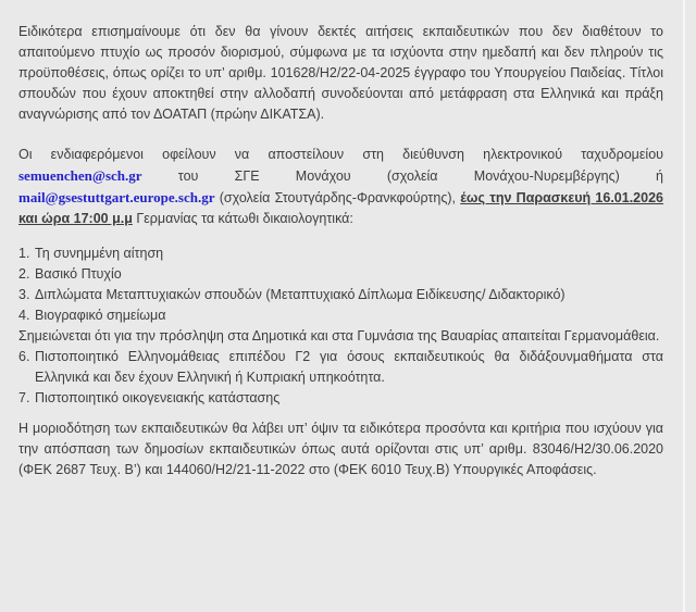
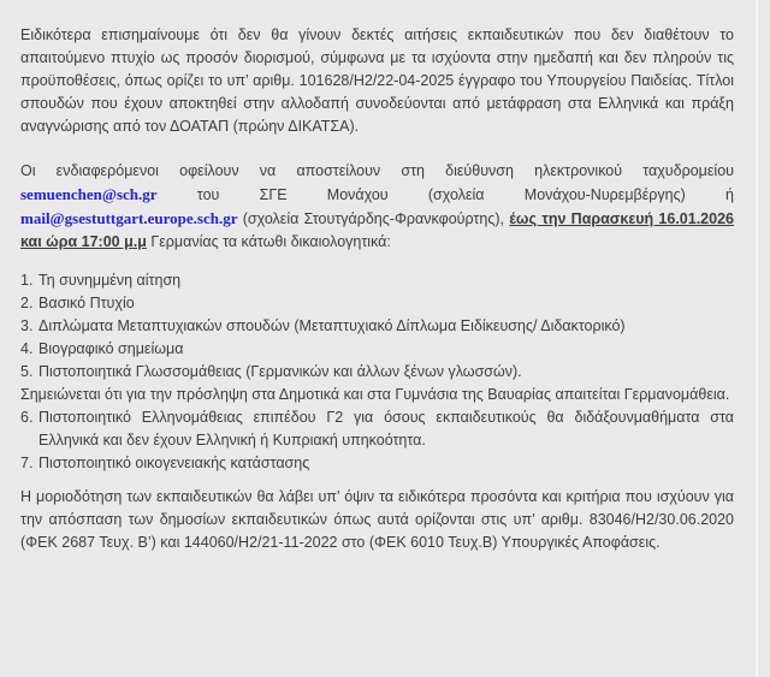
  Ειδικότερα επισημαίνουμε ότι δεν θα γίνουν δεκτές αιτήσεις εκπαιδευτικών που δεν διαθέτουν το απαιτούμενο πτυχίο ως προσόν διορισμού, σύμφωνα με τα ισχύοντα στην ημεδαπή και δεν πληρούν τις προϋποθέσεις, όπως ορίζει το υπ’ αριθμ. 101628/Η2/22-04-2025 έγγραφο του Υπουργείου Παιδείας. Τίτλοι σπουδών που έχουν αποκτηθεί στην αλλοδαπή συνοδεύονται από μετάφραση στα Ελληνικά και πράξη αναγνώρισης από τον ΔΟΑΤΑΠ (πρώην ΔΙΚΑΤΣΑ).
  Οι ενδιαφερόμενοι οφείλουν να αποστείλουν στη διεύθυνση ηλεκτρονικού ταχυδρομείου semuenchen@sch.gr του ΣΓΕ Μονάχου (σχολεία Μονάχου-Νυρεμβέργης) ή mail@gsestuttgart.europe.sch.gr (σχολεία Στουτγάρδης-Φρανκφούρτης), έως την Παρασκευή 16.01.2026 και ώρα 17:00 μ.μ Γερμανίας τα κάτωθι δικαιολογητικά:
  1.
  Τη συνημμένη αίτηση
  2.
  Βασικό Πτυχίο
  3.
  Διπλώματα Μεταπτυχιακών σπουδών (Μεταπτυχιακό Δίπλωμα Ειδίκευσης/ Διδακτορικό)
  4.
  Βιογραφικό σημείωμα
+ 5.
+ Πιστοποιητικά Γλωσσομάθειας (Γερμανικών και άλλων ξένων γλωσσών).
  Σημειώνεται ότι για την πρόσληψη στα Δημοτικά και στα Γυμνάσια της Βαυαρίας απαιτείται Γερμανομάθεια.
  6.
  Πιστοποιητικό Ελληνομάθειας επιπέδου Γ2 για όσους εκπαιδευτικούς θα διδάξουνμαθήματα στα Ελληνικά και δεν έχουν Ελληνική ή Κυπριακή υπηκοότητα.
  7.
  Πιστοποιητικό οικογενειακής κατάστασης
  Η μοριοδότηση των εκπαιδευτικών θα λάβει υπ’ όψιν τα ειδικότερα προσόντα και κριτήρια που ισχύουν για την απόσπαση των δημοσίων εκπαιδευτικών όπως αυτά ορίζονται στις υπ’ αριθμ. 83046/Η2/30.06.2020 (ΦΕΚ 2687 Τευχ. Β’) και 144060/Η2/21-11-2022 στο (ΦΕΚ 6010 Τευχ.Β) Υπουργικές Αποφάσεις.
